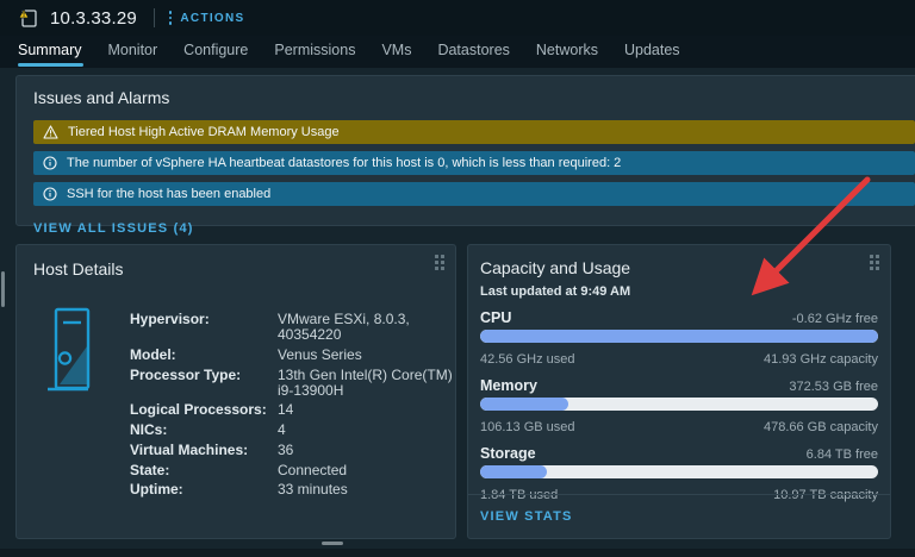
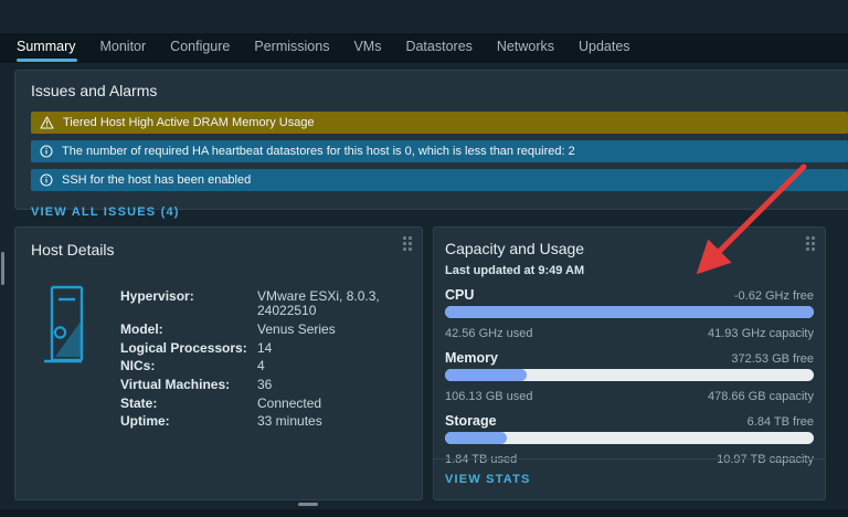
- 10.3.33.29
- ACTIONS
  Summary
  Monitor
  Configure
  Permissions
  VMs
  Datastores
  Networks
  Updates
  Issues and Alarms
  Tiered Host High Active DRAM Memory Usage
- The number of vSphere HA heartbeat datastores for this host is 0, which is less than required: 2
+ The number of required HA heartbeat datastores for this host is 0, which is less than required: 2
  SSH for the host has been enabled
  VIEW ALL ISSUES (4)
  Host Details
  Hypervisor:
- VMware ESXi, 8.0.3, 40354220
+ VMware ESXi, 8.0.3, 24022510
  Model:
  Venus Series
- Processor Type:
- 13th Gen Intel(R) Core(TM) i9-13900H
  Logical Processors:
  14
  NICs:
  4
  Virtual Machines:
  36
  State:
  Connected
  Uptime:
  33 minutes
  Capacity and Usage
  Last updated at 9:49 AM
  CPU
  -0.62 GHz free
  42.56 GHz used
  41.93 GHz capacity
  Memory
  372.53 GB free
  106.13 GB used
  478.66 GB capacity
  Storage
  6.84 TB free
  1.84 TB used
  10.97 TB capacity
  VIEW STATS
